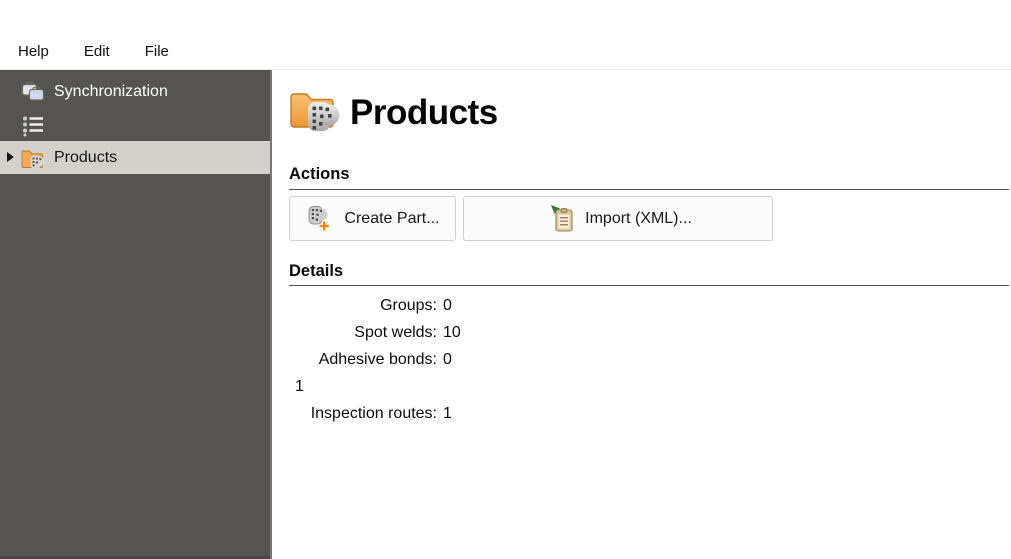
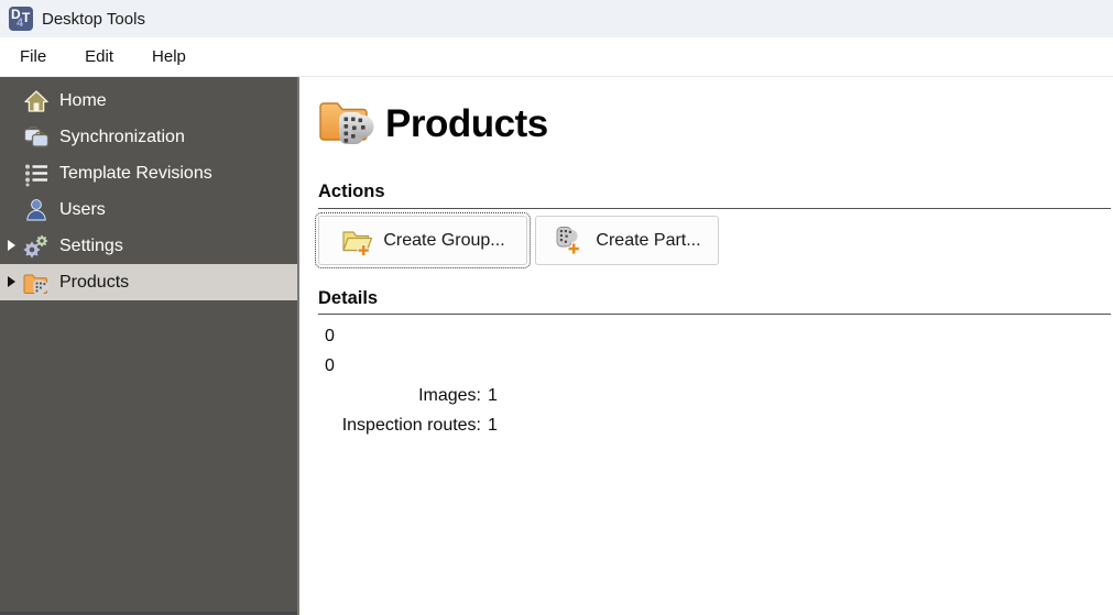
+ D
+ T
+ 4
+ Desktop Tools
- Help
+ File
  Edit
- File
+ Help
+ Home
  Synchronization
+ Template Revisions
+ Users
+ Settings
  Products
  Products
  Actions
+ Create Group...
  Create Part...
- Import (XML)...
  Details
- Groups:
  0
- Spot welds:
- 10
- Adhesive bonds:
  0
+ Images:
  1
  Inspection routes:
  1
